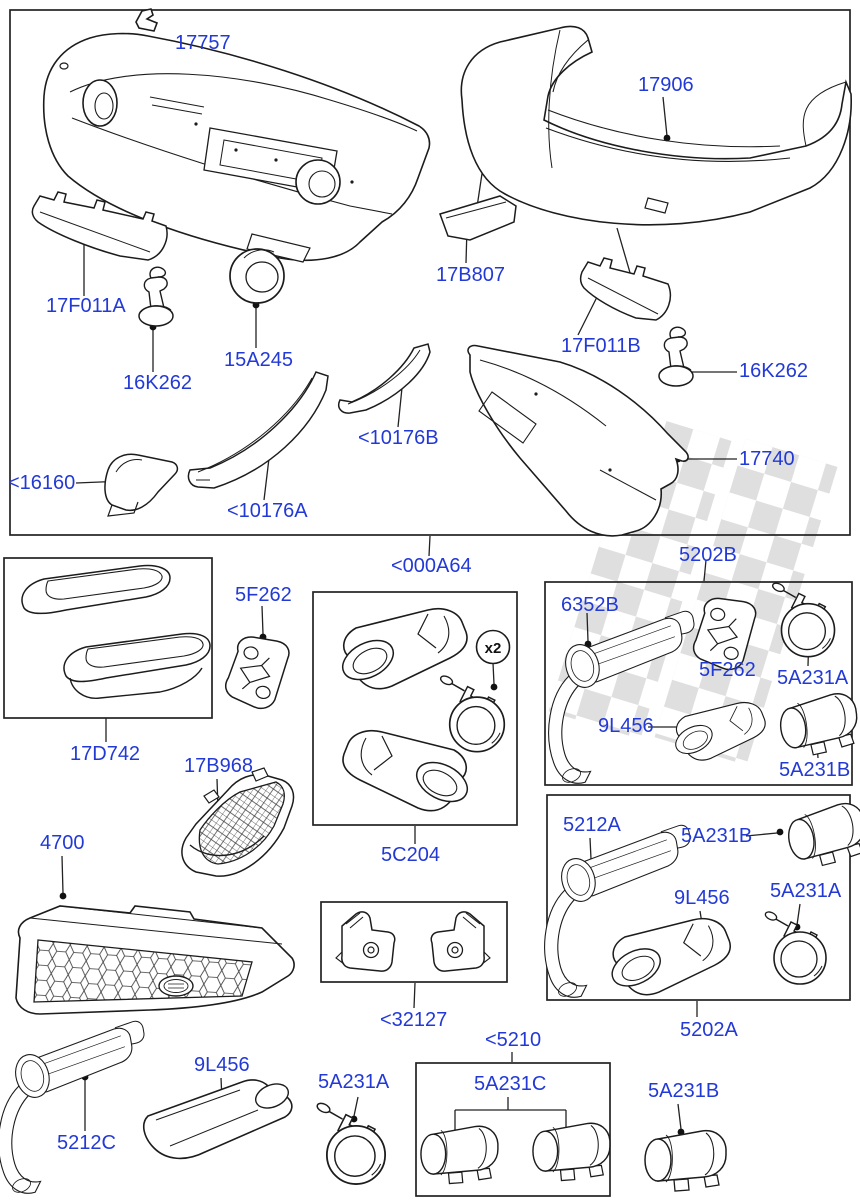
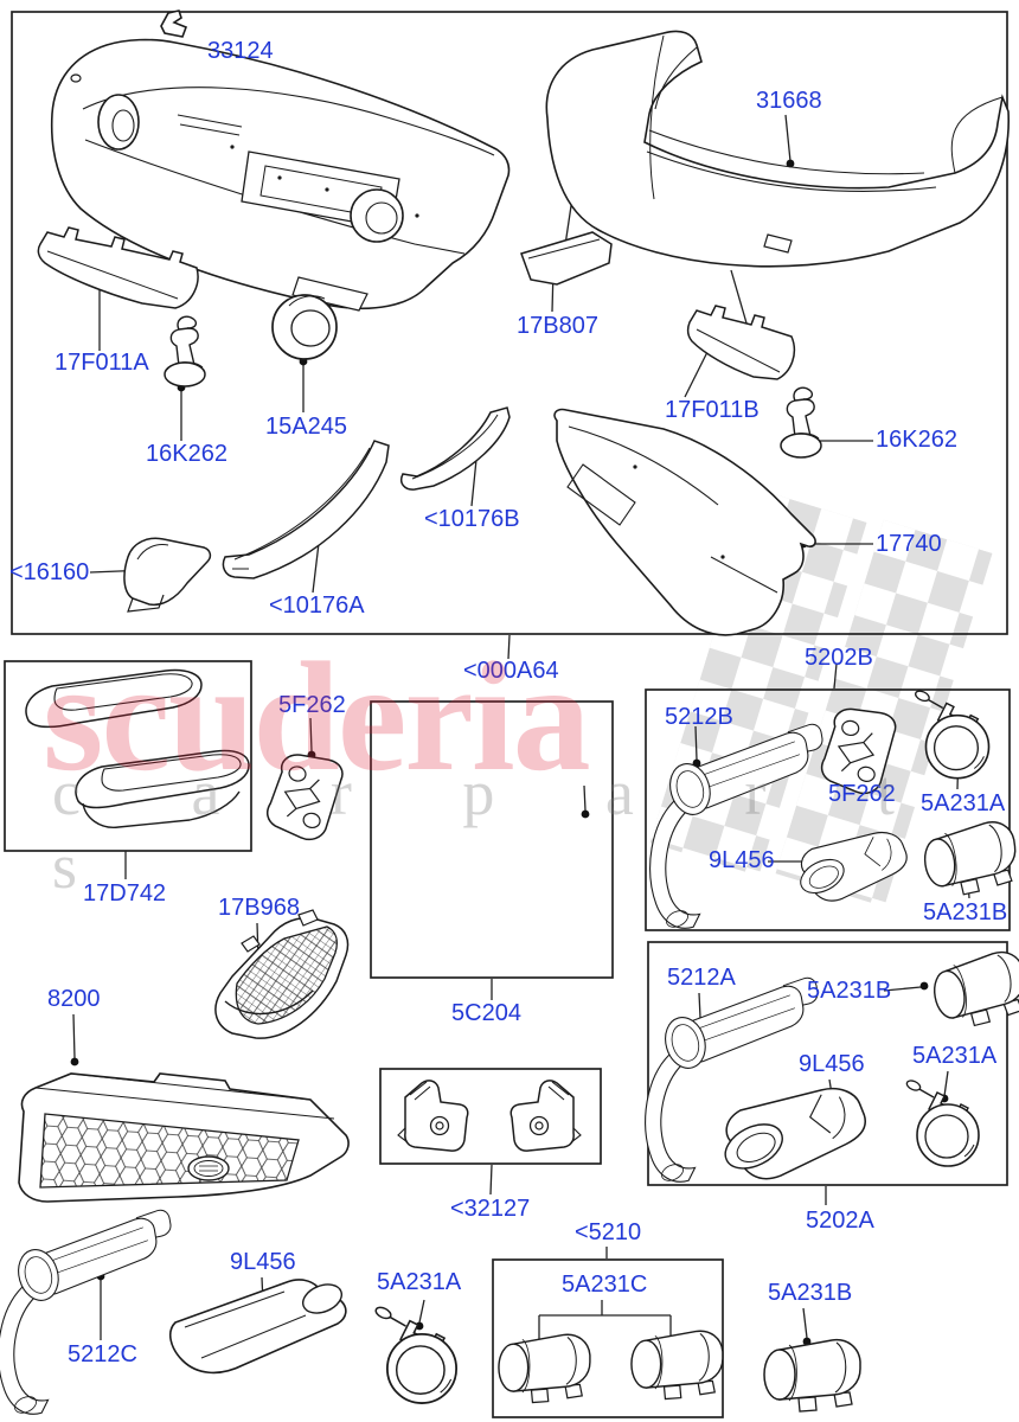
- x2
- 17757
+ 33124
- 17906
+ 31668
  17F011A
  16K262
  15A245
  17B807
  17F011B
  16K262
  <16160
  <10176A
  <10176B
  17740
  <000A64
  5F262
  5202B
- 6352B
+ 5212B
  5F262
  5A231A
  9L456
  5A231B
  17D742
  17B968
  5C204
- 4700
+ 8200
  5212A
  5A231B
  9L456
  5A231A
  5202A
  <32127
  5212C
  9L456
  5A231A
  <5210
  5A231C
  5A231B
+ scuderia
+ c a r p a r t s
